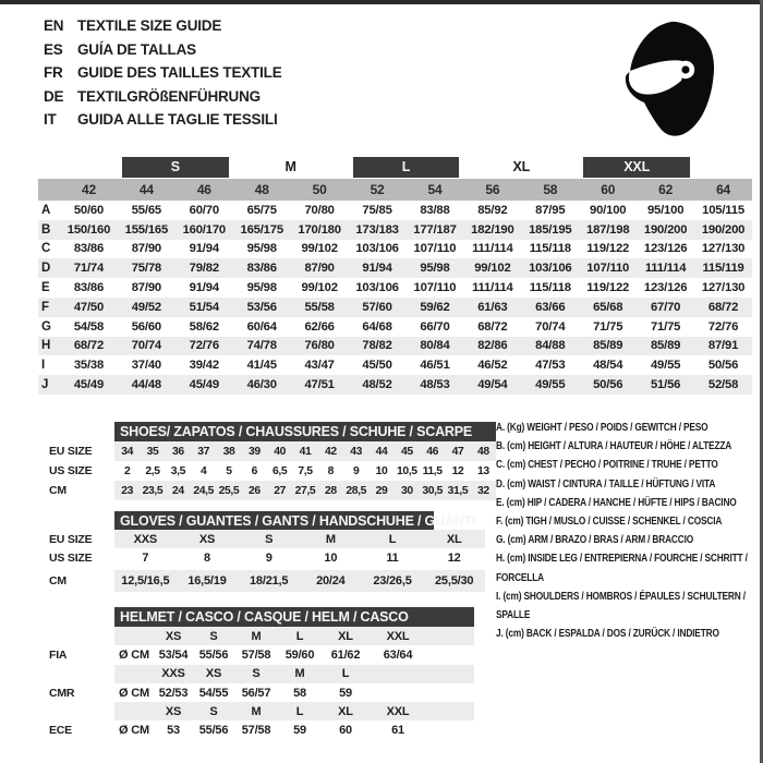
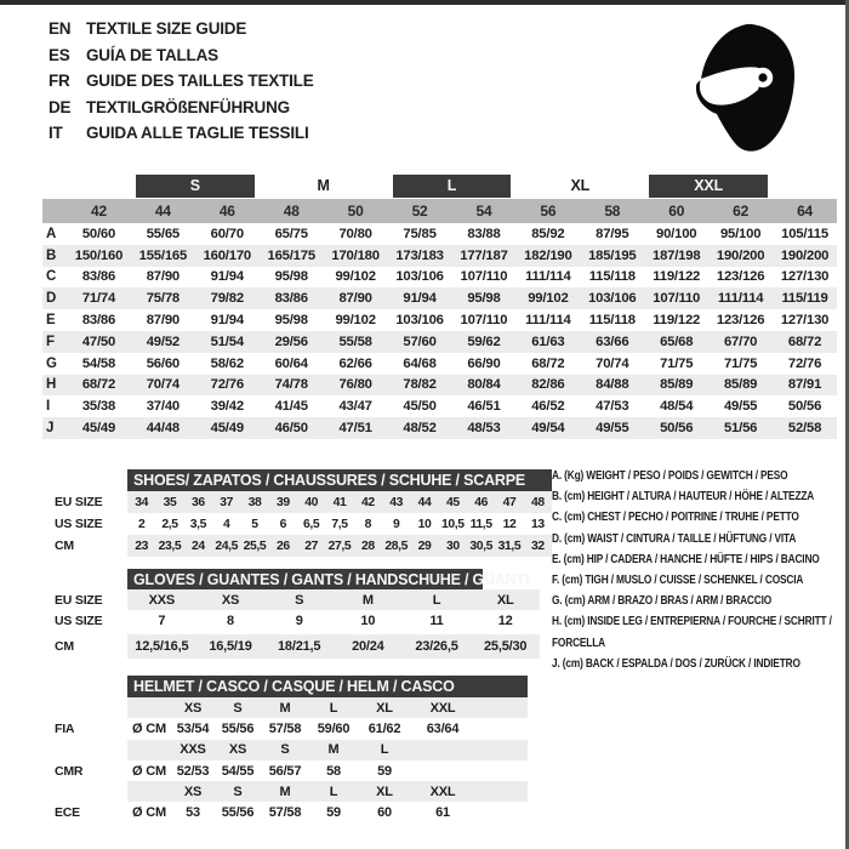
  EN
  TEXTILE SIZE GUIDE
  ES
  GUÍA DE TALLAS
  FR
  GUIDE DES TAILLES TEXTILE
  DE
  TEXTILGRÖßENFÜHRUNG
  IT
  GUIDA ALLE TAGLIE TESSILI
  S
  M
  L
  XL
  XXL
  42
  44
  46
  48
  50
  52
  54
  56
  58
  60
  62
  64
  A
  50/60
  55/65
  60/70
  65/75
  70/80
  75/85
  83/88
  85/92
  87/95
  90/100
  95/100
  105/115
  B
  150/160
  155/165
  160/170
  165/175
  170/180
  173/183
  177/187
  182/190
  185/195
  187/198
  190/200
  190/200
  C
  83/86
  87/90
  91/94
  95/98
  99/102
  103/106
  107/110
  111/114
  115/118
  119/122
  123/126
  127/130
  D
  71/74
  75/78
  79/82
  83/86
  87/90
  91/94
  95/98
  99/102
  103/106
  107/110
  111/114
  115/119
  E
  83/86
  87/90
  91/94
  95/98
  99/102
  103/106
  107/110
  111/114
  115/118
  119/122
  123/126
  127/130
  F
  47/50
  49/52
  51/54
- 53/56
+ 29/56
  55/58
  57/60
  59/62
  61/63
  63/66
  65/68
  67/70
  68/72
  G
  54/58
  56/60
  58/62
  60/64
  62/66
  64/68
- 66/70
+ 66/90
  68/72
  70/74
  71/75
  71/75
  72/76
  H
  68/72
  70/74
  72/76
  74/78
  76/80
  78/82
  80/84
  82/86
  84/88
  85/89
  85/89
  87/91
  I
  35/38
  37/40
  39/42
  41/45
  43/47
  45/50
  46/51
  46/52
  47/53
  48/54
  49/55
  50/56
  J
  45/49
  44/48
  45/49
- 46/30
+ 46/50
  47/51
  48/52
  48/53
  49/54
  49/55
  50/56
  51/56
  52/58
  SHOES/ ZAPATOS / CHAUSSURES / SCHUHE / SCARPE
  EU SIZE
  34
  35
  36
  37
  38
  39
  40
  41
  42
  43
  44
  45
  46
  47
  48
  US SIZE
  2
  2,5
  3,5
  4
  5
  6
  6,5
  7,5
  8
  9
  10
  10,5
  11,5
  12
  13
  CM
  23
  23,5
  24
  24,5
  25,5
  26
  27
  27,5
  28
  28,5
  29
  30
  30,5
  31,5
  32
  GLOVES / GUANTES / GANTS / HANDSCHUHE / GUANTI
  EU SIZE
  XXS
  XS
  S
  M
  L
  XL
  US SIZE
  7
  8
  9
  10
  11
  12
  CM
  12,5/16,5
  16,5/19
  18/21,5
  20/24
  23/26,5
  25,5/30
  HELMET / CASCO / CASQUE / HELM / CASCO
  XS
  S
  M
  L
  XL
  XXL
  FIA
  Ø CM
  53/54
  55/56
  57/58
  59/60
  61/62
  63/64
  XXS
  XS
  S
  M
  L
  CMR
  Ø CM
  52/53
  54/55
  56/57
  58
  59
  XS
  S
  M
  L
  XL
  XXL
  ECE
  Ø CM
  53
  55/56
  57/58
  59
  60
  61
  A. (Kg) WEIGHT / PESO / POIDS / GEWITCH / PESO
  B. (cm) HEIGHT / ALTURA / HAUTEUR / HÖHE / ALTEZZA
  C. (cm) CHEST / PECHO / POITRINE / TRUHE / PETTO
  D. (cm) WAIST / CINTURA / TAILLE / HÜFTUNG / VITA
  E. (cm) HIP / CADERA / HANCHE / HÜFTE / HIPS / BACINO
  F. (cm) TIGH / MUSLO / CUISSE / SCHENKEL / COSCIA
  G. (cm) ARM / BRAZO / BRAS / ARM / BRACCIO
  H. (cm) INSIDE LEG / ENTREPIERNA / FOURCHE / SCHRITT / FORCELLA
- I. (cm) SHOULDERS / HOMBROS / ÉPAULES / SCHULTERN / SPALLE
  J. (cm) BACK / ESPALDA / DOS / ZURÜCK / INDIETRO
